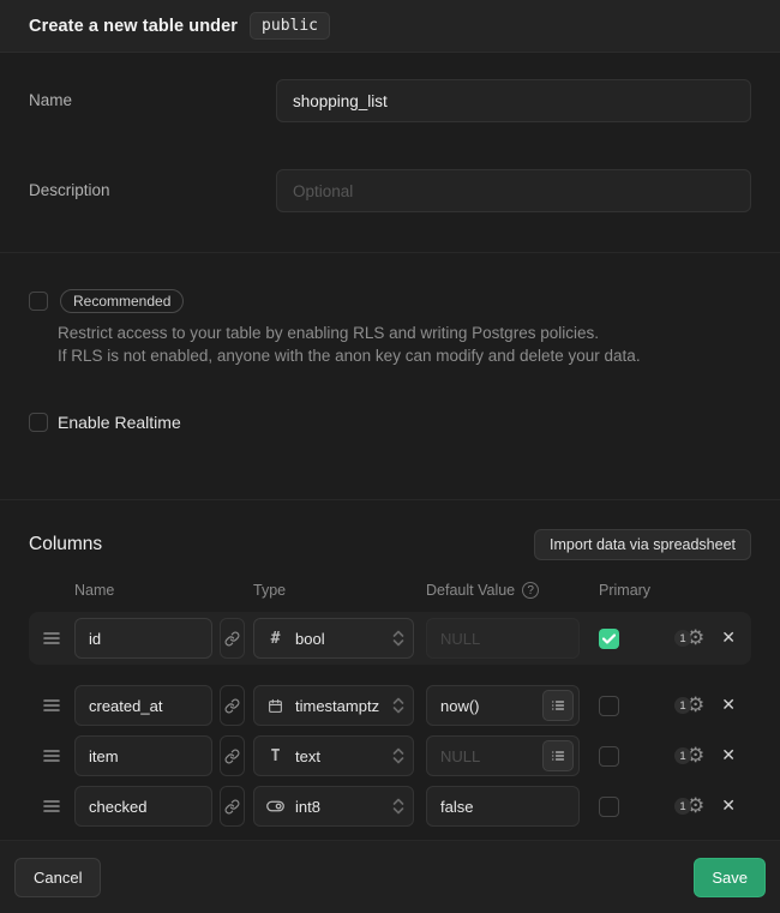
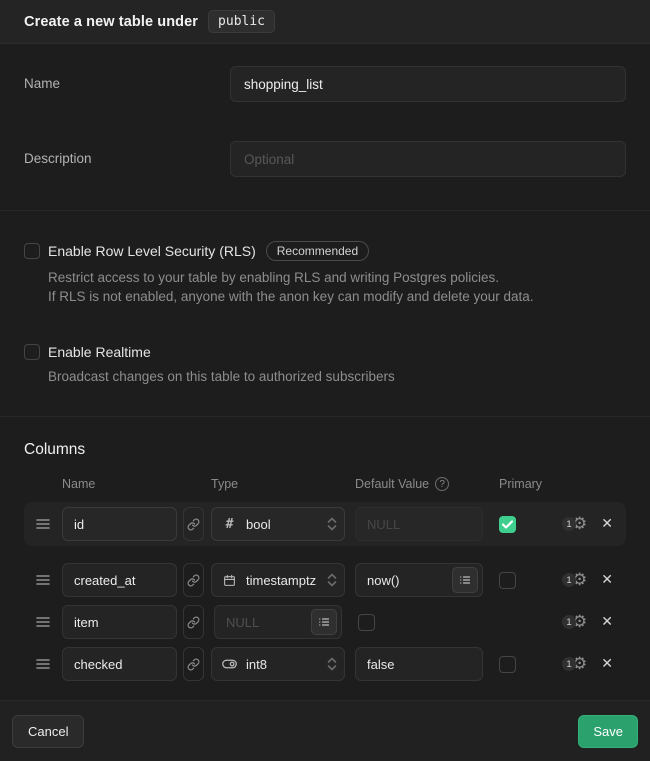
  Create a new table under
  public
  Name
  shopping_list
  Description
  Optional
+ Enable Row Level Security (RLS)
  Recommended
  Restrict access to your table by enabling RLS and writing Postgres policies.
  If RLS is not enabled, anyone with the anon key can modify and delete your data.
  Enable Realtime
+ Broadcast changes on this table to authorized subscribers
  Columns
- Import data via spreadsheet
  Name
  Type
  Default Value
  ?
  Primary
  id
  #
  bool
  NULL
  1
  ⚙
  ✕
  created_at
  timestamptz
  now()
  1
  ⚙
  ✕
  item
- T
- text
  NULL
  1
  ⚙
  ✕
  checked
  int8
  false
  1
  ⚙
  ✕
  Cancel
  Save
